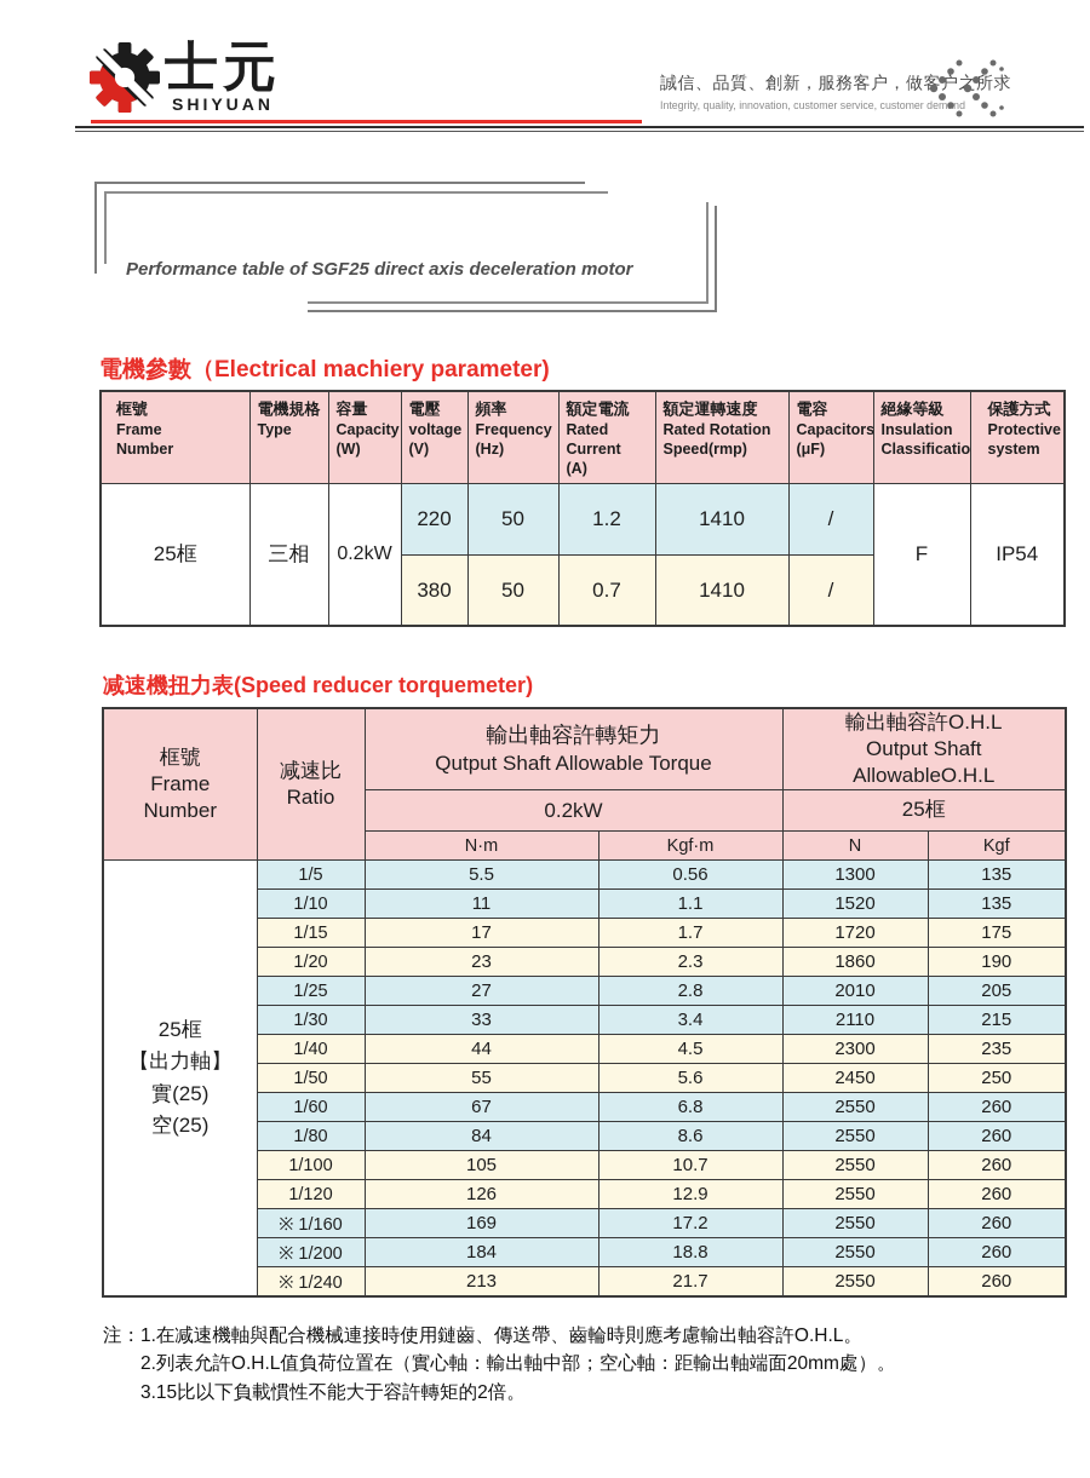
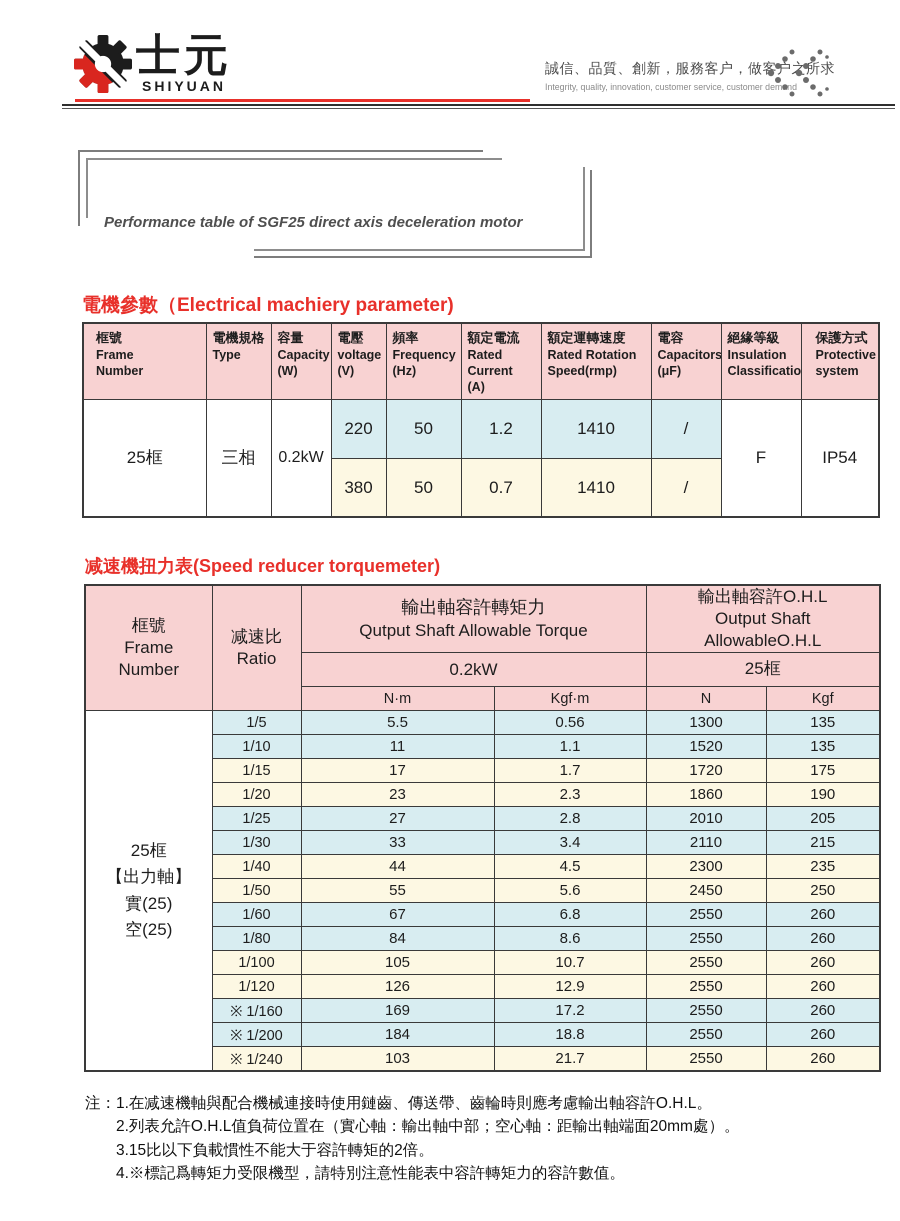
  士元
  SHIYUAN
  誠信、品質、創新，服務客户，做
  Integrity, quality, innovation, customer service, customer
  Performance table of SGF25 direct axis deceleration motor
  電機參數（Electrical machiery parameter)
  框號Frame Number	電機規格Type	容量Capacity (W)	電壓voltage (V)	頻率Frequency (Hz)	額定電流Rated Current (A)	額定運轉速度Rated Rotation Speed(rmp)	電容Capacitors (μF)	絕緣等級Insulation Classificatio	保護方式Protective system
  25框	三相	0.2kW	220	50	1.2	1410	/	F	IP54
  380	50	0.7	1410	/
  减速機扭力表(Speed reducer torquemeter)
  框號 Frame Number	减速比 Ratio	輸出軸容許轉矩力 Qutput Shaft Allowable Torque	輸出軸容許O.H.L Output Shaft AllowableO.H.L
  0.2kW	25框
  N·m	Kgf·m	N	Kgf
  25框 【出力軸】 實(25) 空(25)	1/5	5.5	0.56	1300	135
  1/10	11	1.1	1520	135
  1/15	17	1.7	1720	175
  1/20	23	2.3	1860	190
  1/25	27	2.8	2010	205
  1/30	33	3.4	2110	215
  1/40	44	4.5	2300	235
  1/50	55	5.6	2450	250
  1/60	67	6.8	2550	260
  1/80	84	8.6	2550	260
  1/100	105	10.7	2550	260
  1/120	126	12.9	2550	260
  ※ 1/160	169	17.2	2550	260
  ※ 1/200	184	18.8	2550	260
- ※ 1/240	213	21.7	2550	260
+ ※ 1/240	103	21.7	2550	260
  注：1.在减速機軸與配合機械連接時使用鏈齒、傳送帶、齒輪時則應考慮輸出軸容許O.H.L。
  2.列表允許O.H.L值負荷位置在（實心軸：輸出軸中部；空心軸：距輸出軸端面20mm處）。
  3.15比以下負載慣性不能大于容許轉矩的2倍。
+ 4.※標記爲轉矩力受限機型，請特別注意性能表中容許轉矩力的容許數值。
